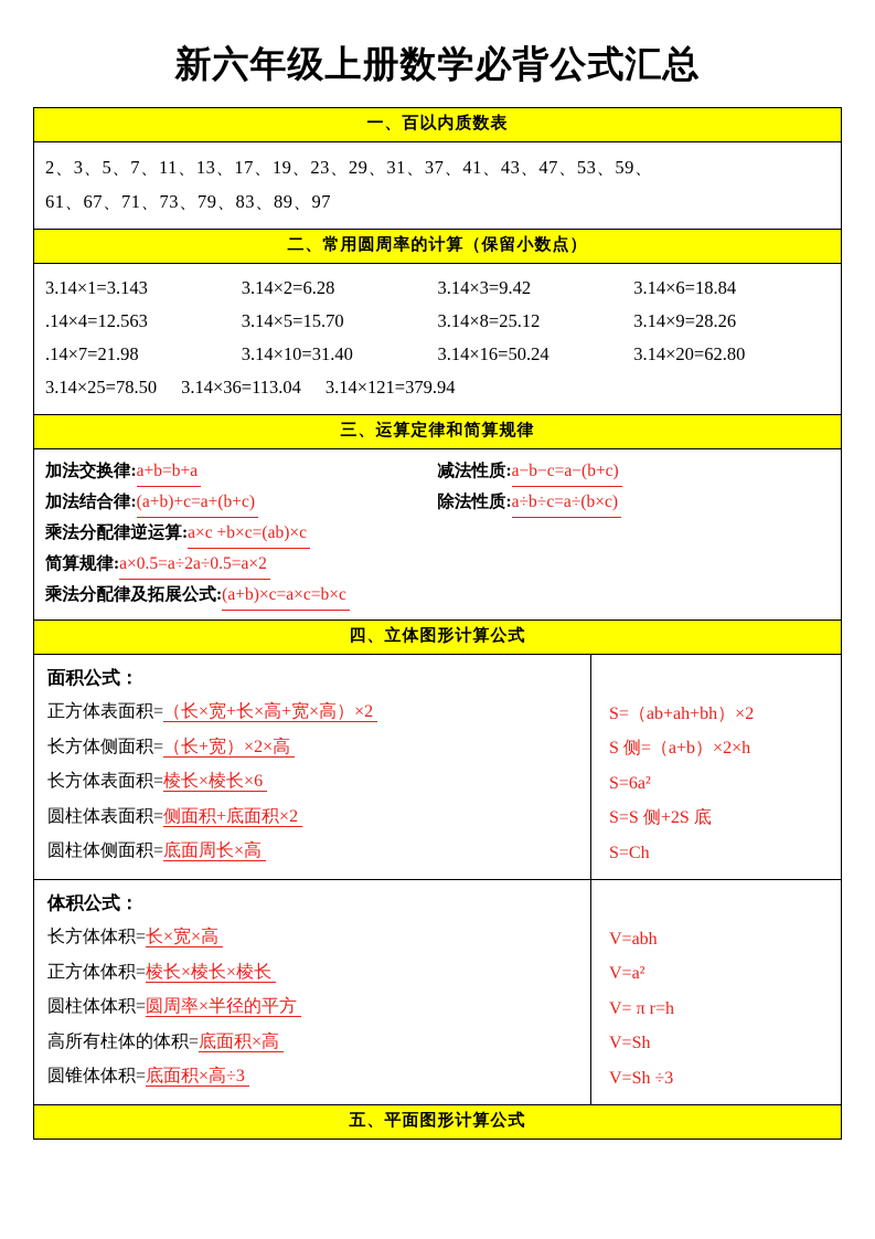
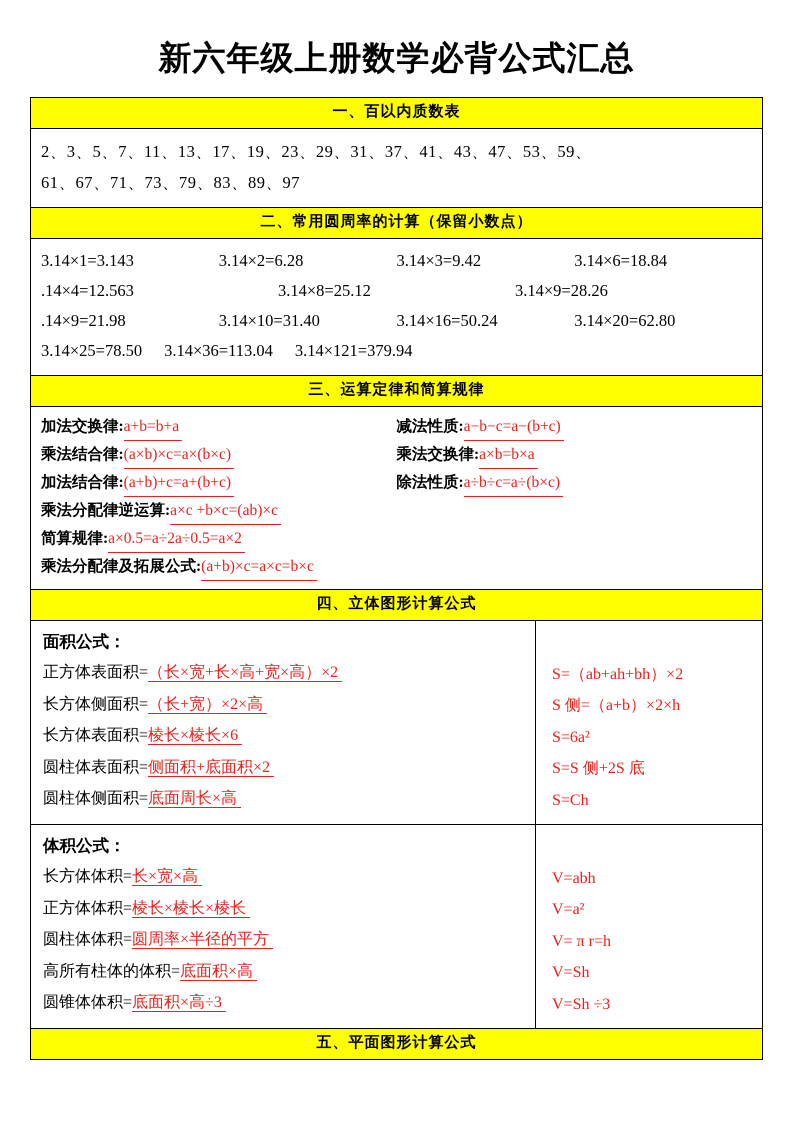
  新六年级上册数学必背公式汇总
  一、百以内质数表
  2、3、5、7、11、13、17、19、23、29、31、37、41、43、47、53、59、
  61、67、71、73、79、83、89、97
  二、常用圆周率的计算（保留小数点）
  3.14×1=3.143
  3.14×2=6.28
  3.14×3=9.42
  3.14×6=18.84
  .14×4=12.563
- 3.14×5=15.70
  3.14×8=25.12
  3.14×9=28.26
- .14×7=21.98
+ .14×9=21.98
  3.14×10=31.40
  3.14×16=50.24
  3.14×20=62.80
  3.14×25=78.50
  3.14×36=113.04
  3.14×121=379.94
  三、运算定律和简算规律
  加法交换律:
  a+b=b+a
  减法性质:
  a−b−c=a−(b+c)
+ 乘法结合律:
+ (a×b)×c=a×(b×c)
+ 乘法交换律:
+ a×b=b×a
  加法结合律:
  (a+b)+c=a+(b+c)
  除法性质:
  a÷b÷c=a÷(b×c)
  乘法分配律逆运算:
  a×c +b×c=(ab)×c
  简算规律:
  a×0.5=a÷2a÷0.5=a×2
  乘法分配律及拓展公式:
  (a+b)×c=a×c=b×c
  四、立体图形计算公式
  面积公式：
  正方体表面积=（长×宽+长×高+宽×高）×2
  长方体侧面积=（长+宽）×2×高
  长方体表面积=棱长×棱长×6
  圆柱体表面积=侧面积+底面积×2
  圆柱体侧面积=底面周长×高
  S=（ab+ah+bh）×2
  S 侧=（a+b）×2×h
  S=6a²
  S=S 侧+2S 底
  S=Ch
  体积公式：
  长方体体积=长×宽×高
  正方体体积=棱长×棱长×棱长
  圆柱体体积=圆周率×半径的平方
  高所有柱体的体积=底面积×高
  圆锥体体积=底面积×高÷3
  V=abh
  V=a²
  V= π r=h
  V=Sh
  V=Sh ÷3
  五、平面图形计算公式
